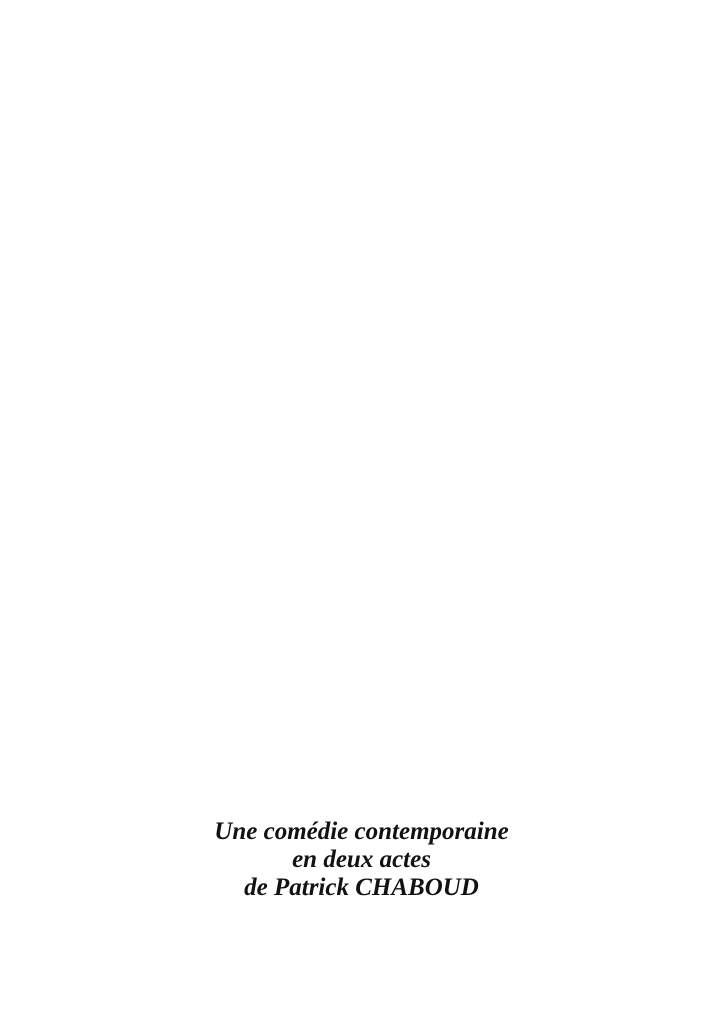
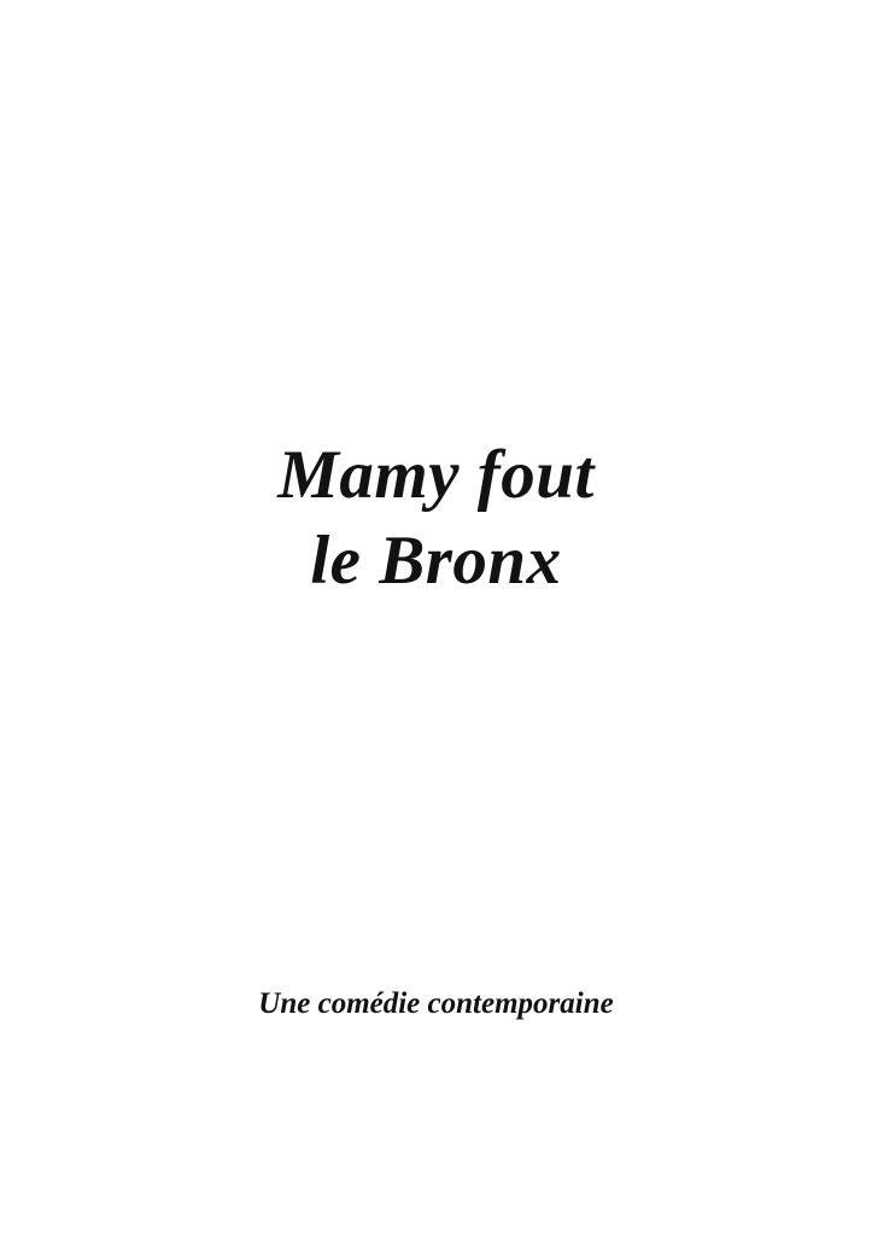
+ Mamy fout
+ le Bronx
  Une comédie contemporaine
- en deux actes
- de Patrick CHABOUD
